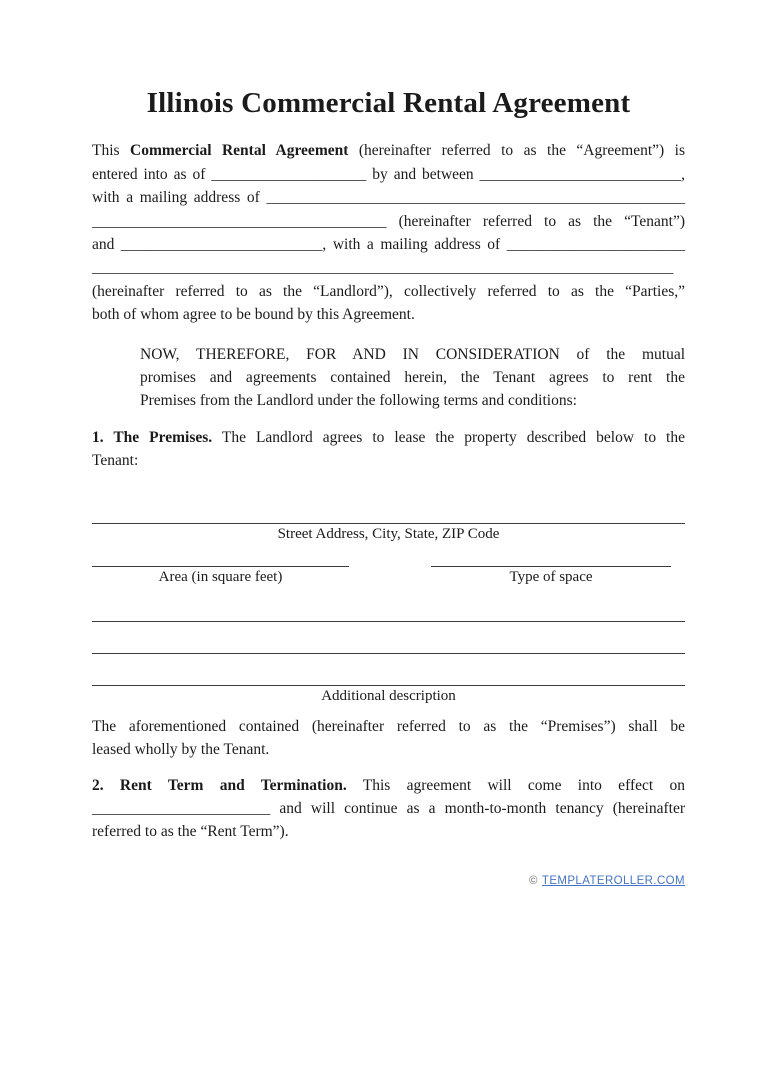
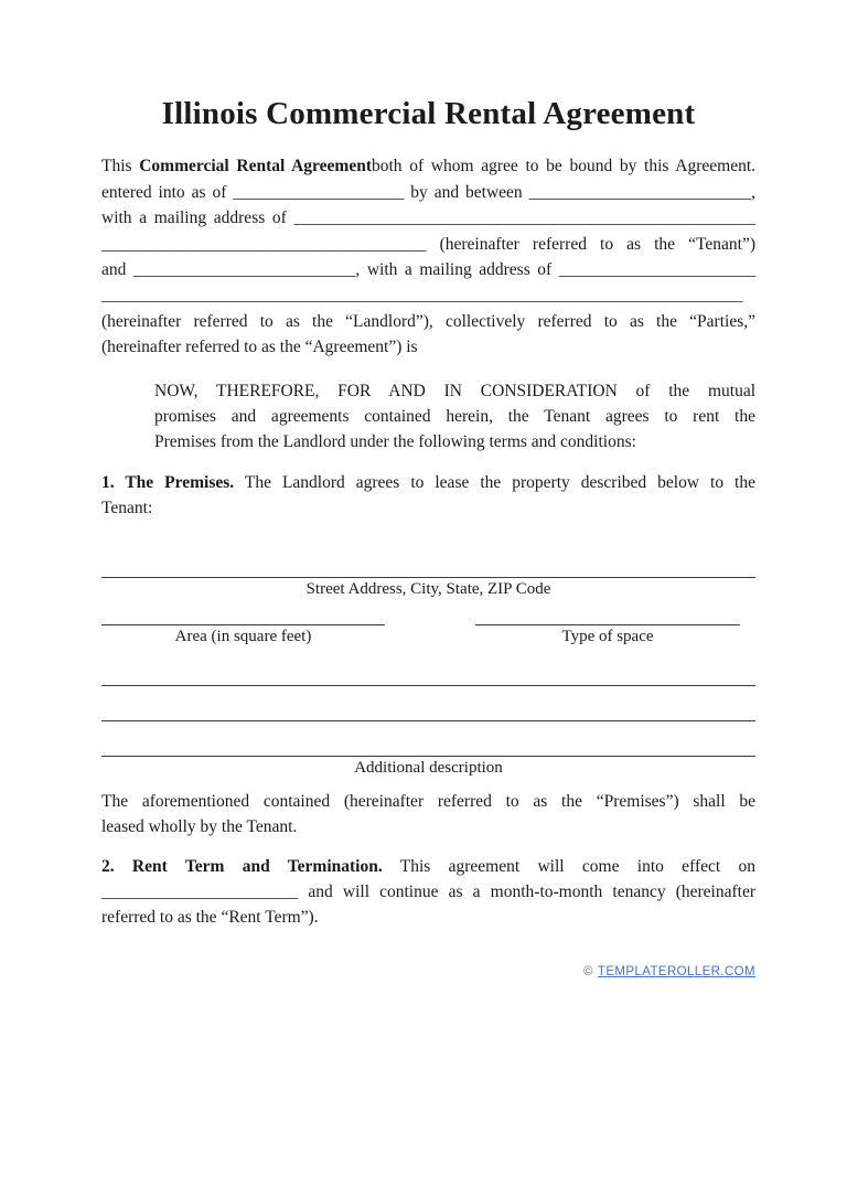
  Illinois Commercial Rental Agreement
- This Commercial Rental Agreement (hereinafter referred to as the “Agreement”) is
+ This Commercial Rental Agreementboth of whom agree to be bound by this Agreement.
  entered into as of ____________________ by and between __________________________,
  with a mailing address of ______________________________________________________
  ______________________________________ (hereinafter referred to as the “Tenant”)
  and __________________________, with a mailing address of _______________________
  ___________________________________________________________________________
  (hereinafter referred to as the “Landlord”), collectively referred to as the “Parties,”
- both of whom agree to be bound by this Agreement.
+ (hereinafter referred to as the “Agreement”) is
  NOW, THEREFORE, FOR AND IN CONSIDERATION of the mutual
  promises and agreements contained herein, the Tenant agrees to rent the
  Premises from the Landlord under the following terms and conditions:
  1. The Premises. The Landlord agrees to lease the property described below to the
  Tenant:
  Street Address, City, State, ZIP Code
  Area (in square feet)
  Type of space
  Additional description
  The aforementioned contained (hereinafter referred to as the “Premises”) shall be
  leased wholly by the Tenant.
  2. Rent Term and Termination. This agreement will come into effect on
  _______________________ and will continue as a month-to-month tenancy (hereinafter
  referred to as the “Rent Term”).
  © TEMPLATEROLLER.COM
